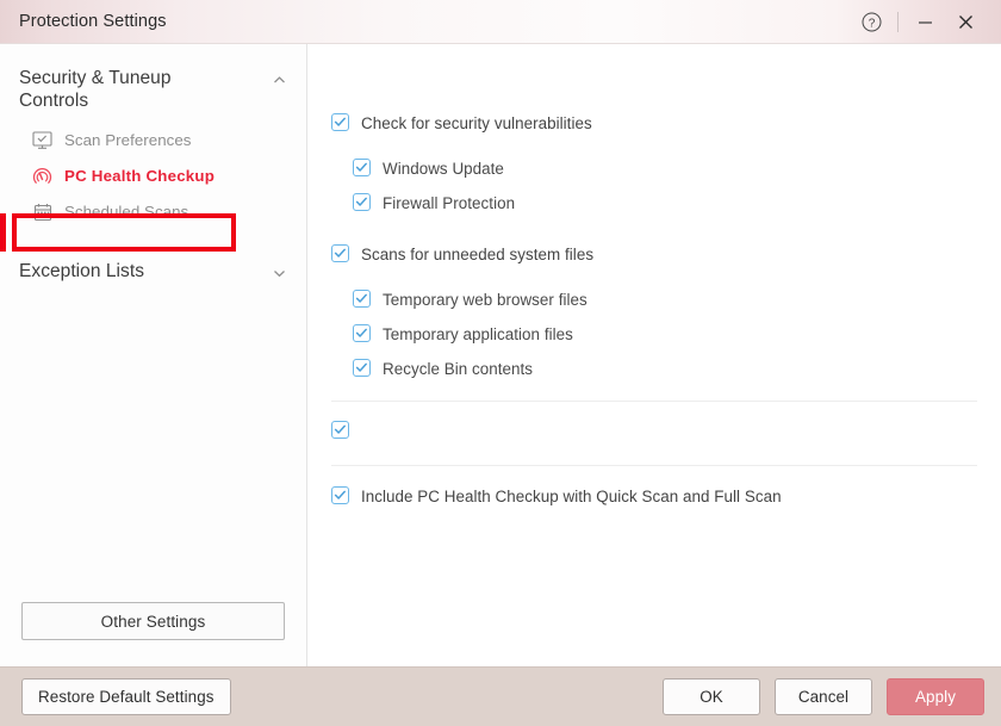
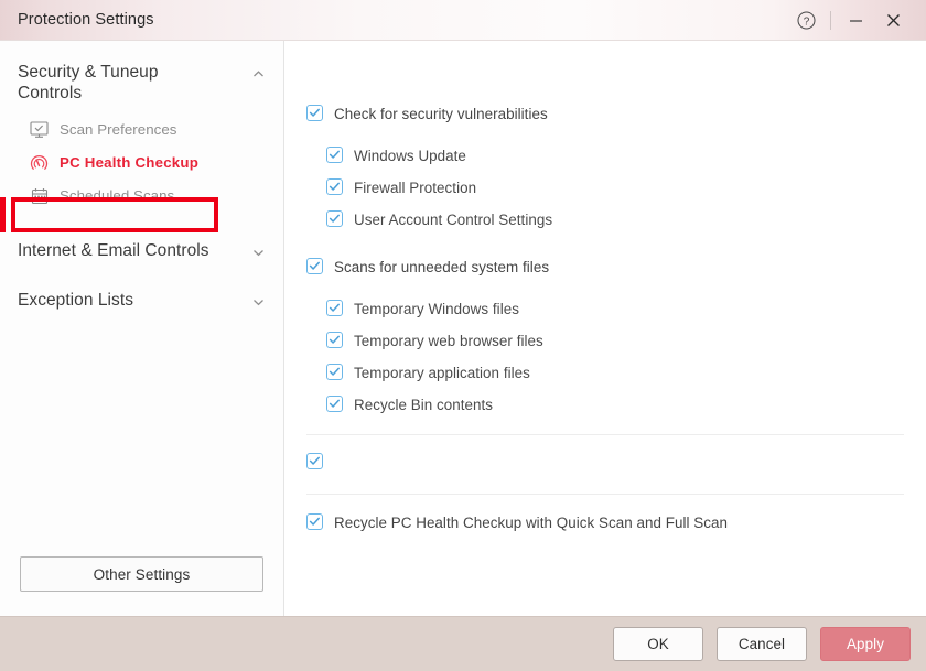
  Protection Settings
  ?
  Security & Tuneup Controls
  Scan Preferences
  PC Health Checkup
  Scheduled Scans
+ Internet & Email Controls
  Exception Lists
  Other Settings
  Check for security vulnerabilities
  Windows Update
  Firewall Protection
+ User Account Control Settings
  Scans for unneeded system files
+ Temporary Windows files
  Temporary web browser files
  Temporary application files
  Recycle Bin contents
- Include PC Health Checkup with Quick Scan and Full Scan
+ Recycle PC Health Checkup with Quick Scan and Full Scan
- Restore Default Settings
  OK
  Cancel
  Apply
